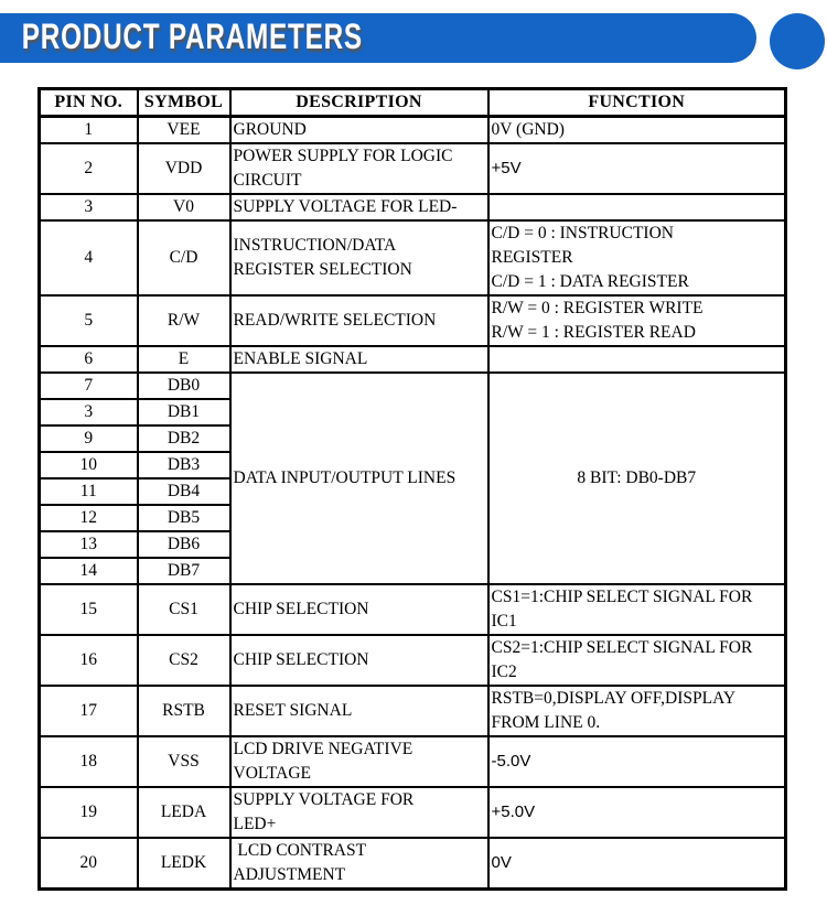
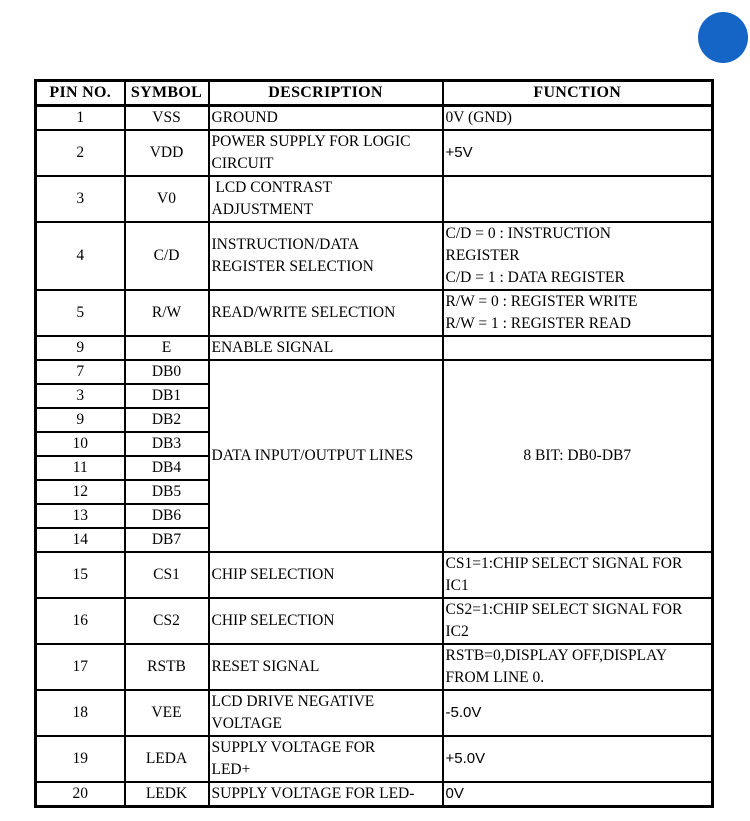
- PRODUCT PARAMETERS
  PIN NO.	SYMBOL	DESCRIPTION	FUNCTION
- 1	VEE	GROUND	0V (GND)
+ 1	VSS	GROUND	0V (GND)
  2	VDD	POWER SUPPLY FOR LOGIC CIRCUIT	+5V
- 3	V0	SUPPLY VOLTAGE FOR LED-
+ 3	V0	LCD CONTRAST ADJUSTMENT
  4	C/D	INSTRUCTION/DATA REGISTER SELECTION	C/D = 0 : INSTRUCTION REGISTER C/D = 1 : DATA REGISTER
  5	R/W	READ/WRITE SELECTION	R/W = 0 : REGISTER WRITE R/W = 1 : REGISTER READ
- 6	E	ENABLE SIGNAL
+ 9	E	ENABLE SIGNAL
  7	DB0	DATA INPUT/OUTPUT LINES	8 BIT: DB0-DB7
  3	DB1
  9	DB2
  10	DB3
  11	DB4
  12	DB5
  13	DB6
  14	DB7
  15	CS1	CHIP SELECTION	CS1=1:CHIP SELECT SIGNAL FOR IC1
  16	CS2	CHIP SELECTION	CS2=1:CHIP SELECT SIGNAL FOR IC2
  17	RSTB	RESET SIGNAL	RSTB=0,DISPLAY OFF,DISPLAY FROM LINE 0.
- 18	VSS	LCD DRIVE NEGATIVE VOLTAGE	-5.0V
+ 18	VEE	LCD DRIVE NEGATIVE VOLTAGE	-5.0V
  19	LEDA	SUPPLY VOLTAGE FOR LED+	+5.0V
- 20	LEDK	LCD CONTRAST ADJUSTMENT	0V
+ 20	LEDK	SUPPLY VOLTAGE FOR LED-	0V
